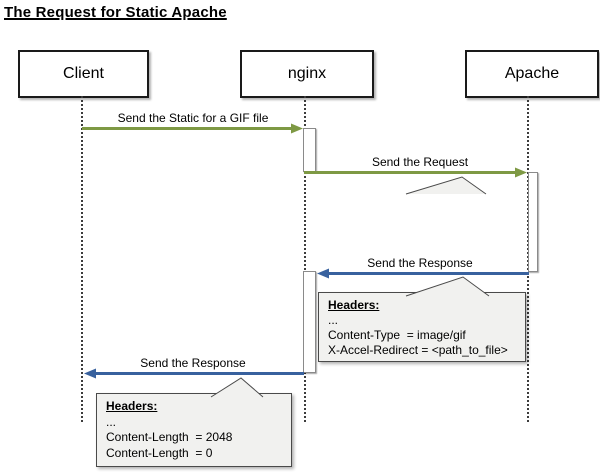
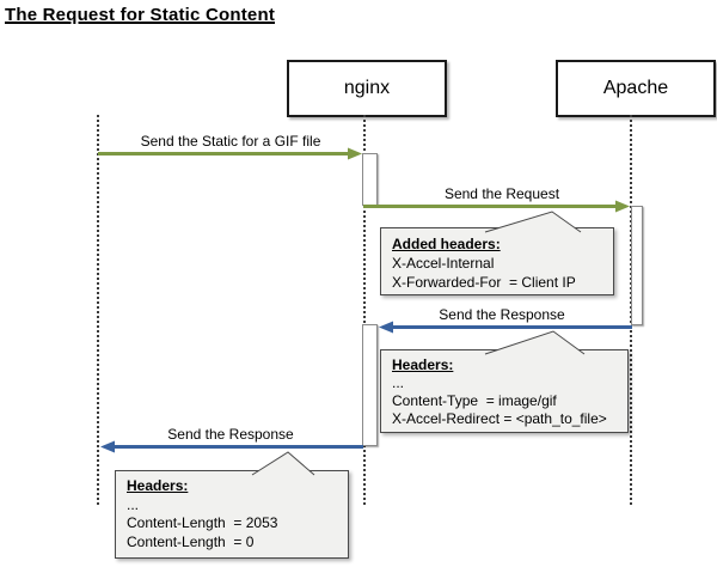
- The Request for Static Apache
+ The Request for Static Content
- Client
  nginx
  Apache
+ Added headers:
+ X-Accel-Internal
+ X-Forwarded-For = Client IP
  Headers:
  ...
  Content-Type = image/gif
  X-Accel-Redirect = <path_to_file>
  Headers:
  ...
- Content-Length = 2048
+ Content-Length = 2053
  Content-Length = 0
  Send the Static for a GIF file
  Send the Request
  Send the Response
  Send the Response
